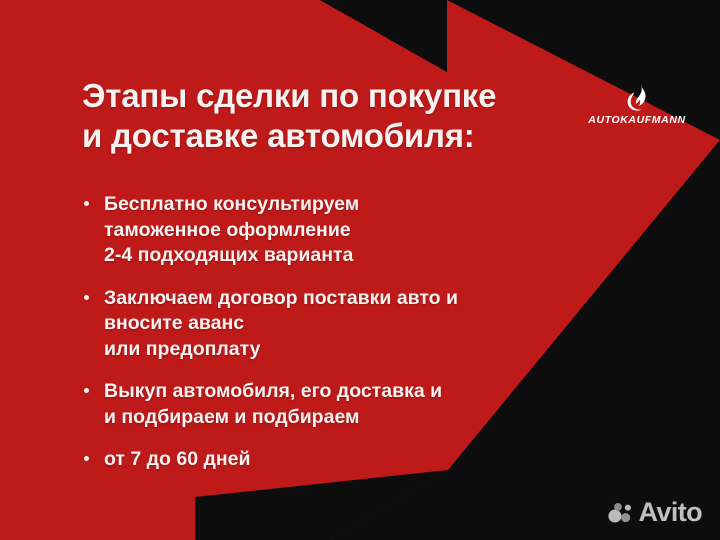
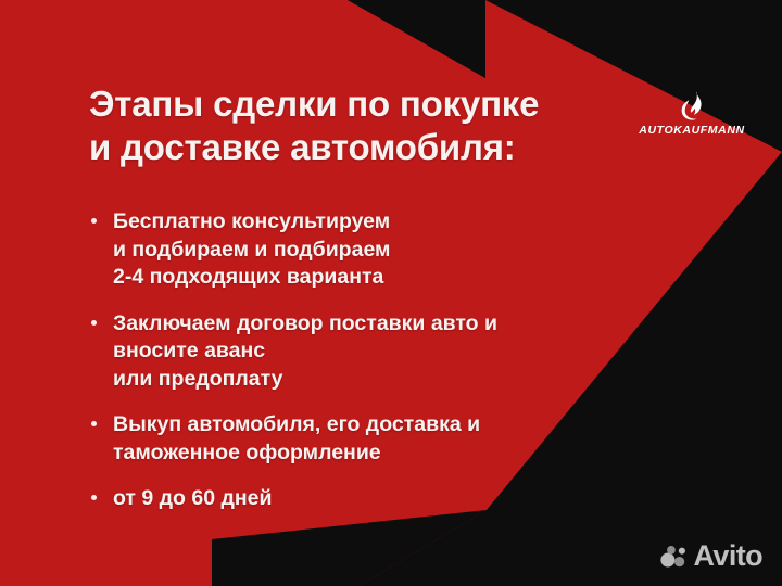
  Этапы сделки по покупке
  и доставке автомобиля:
  AUTOKAUFMANN
  Бесплатно консультируем
- таможенное оформление
+ и подбираем и подбираем
  2-4 подходящих варианта
  Заключаем договор поставки авто и
  вносите аванс
  или предоплату
  Выкуп автомобиля, его доставка и
- и подбираем и подбираем
+ таможенное оформление
- от 7 до 60 дней
+ от 9 до 60 дней
  Avito
